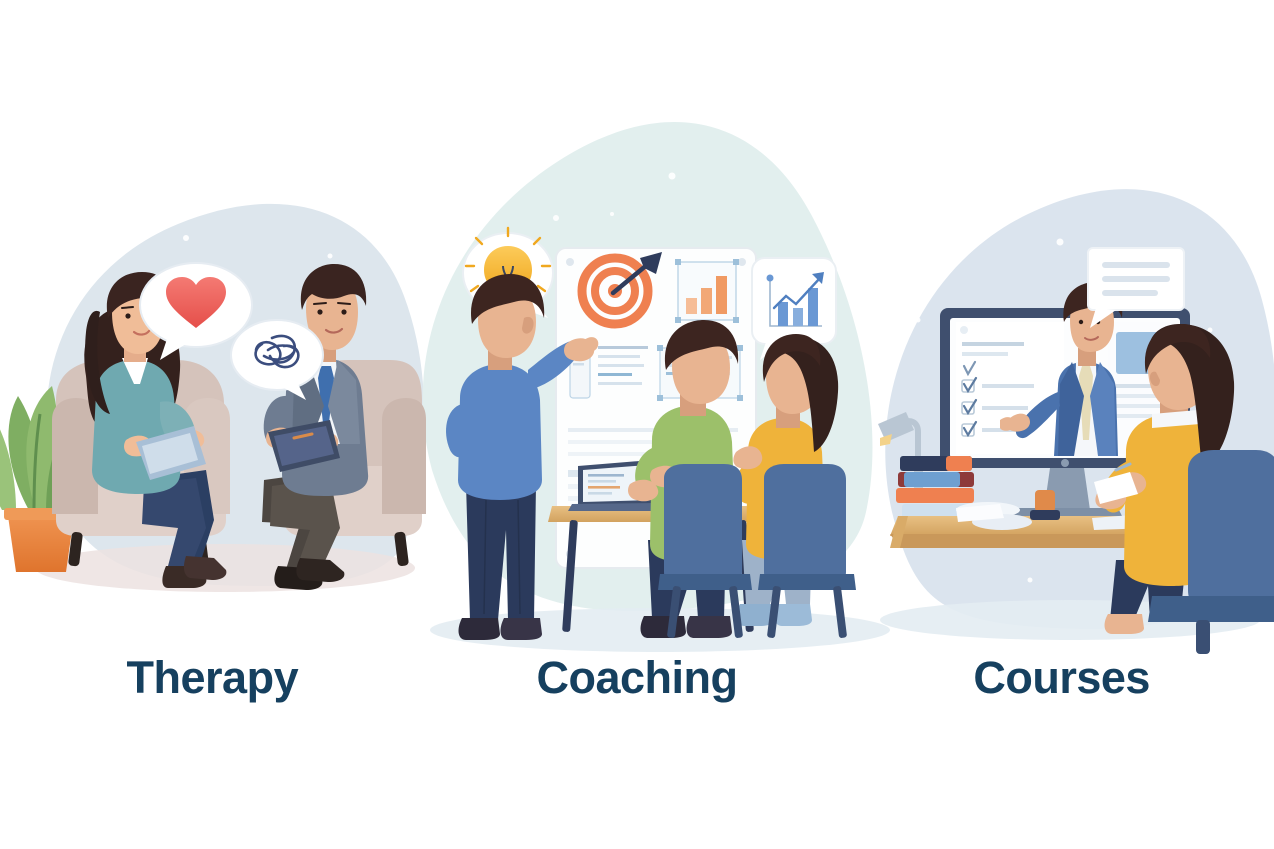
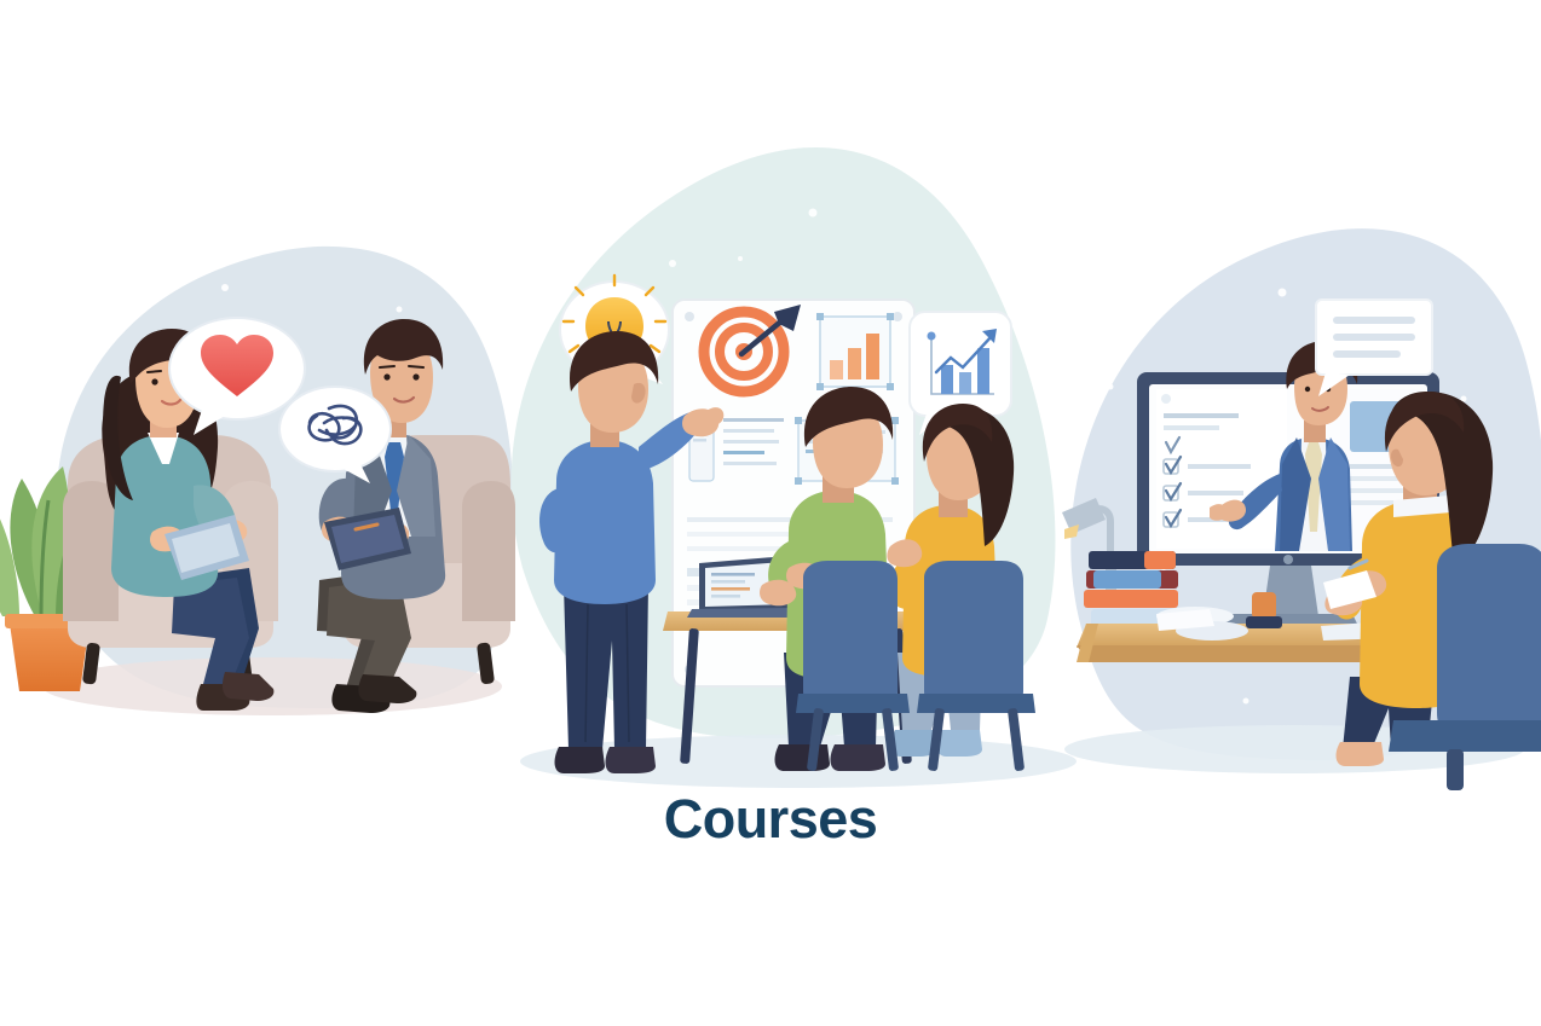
- Therapy
- Coaching
  Courses
